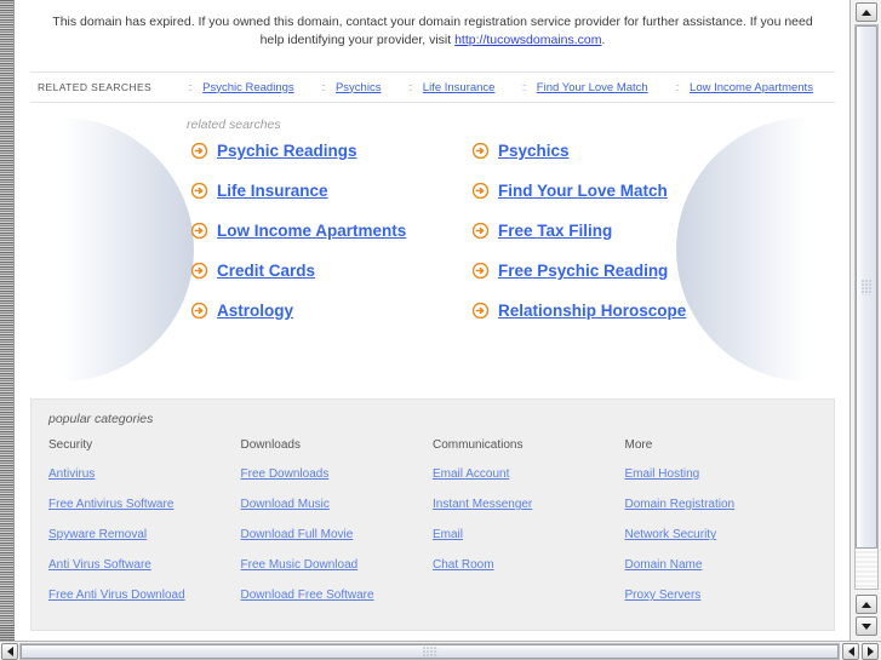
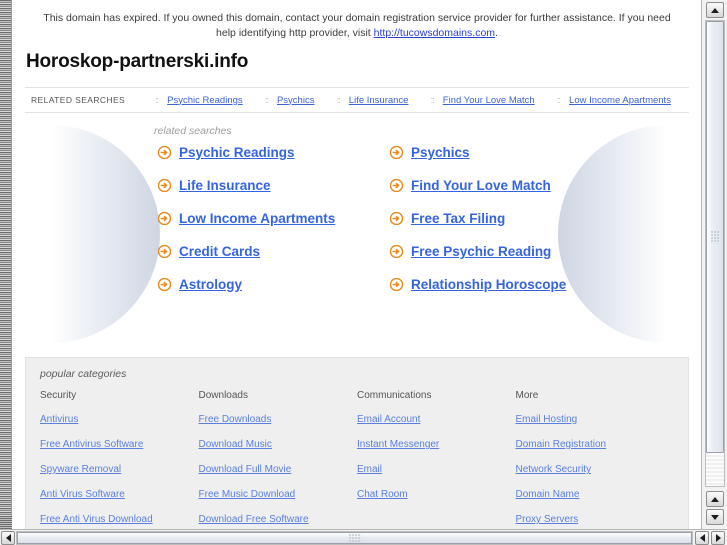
- This domain has expired. If you owned this domain, contact your domain registration service provider for further assistance. If you need help identifying your provider, visit http://tucowsdomains.com.
+ This domain has expired. If you owned this domain, contact your domain registration service provider for further assistance. If you need help identifying http provider, visit http://tucowsdomains.com.
+ Horoskop-partnerski.info
  RELATED SEARCHES
  ::
  Psychic Readings
  ::
  Psychics
  ::
  Life Insurance
  ::
  Find Your Love Match
  ::
  Low Income Apartments
  related searches
  Psychic Readings
  Psychics
  Life Insurance
  Find Your Love Match
  Low Income Apartments
  Free Tax Filing
  Credit Cards
  Free Psychic Reading
  Astrology
  Relationship Horoscope
  popular categories
  Security
  Antivirus
  Free Antivirus Software
  Spyware Removal
  Anti Virus Software
  Free Anti Virus Download
  Downloads
  Free Downloads
  Download Music
  Download Full Movie
  Free Music Download
  Download Free Software
  Communications
  Email Account
  Instant Messenger
  Email
  Chat Room
  More
  Email Hosting
  Domain Registration
  Network Security
  Domain Name
  Proxy Servers
